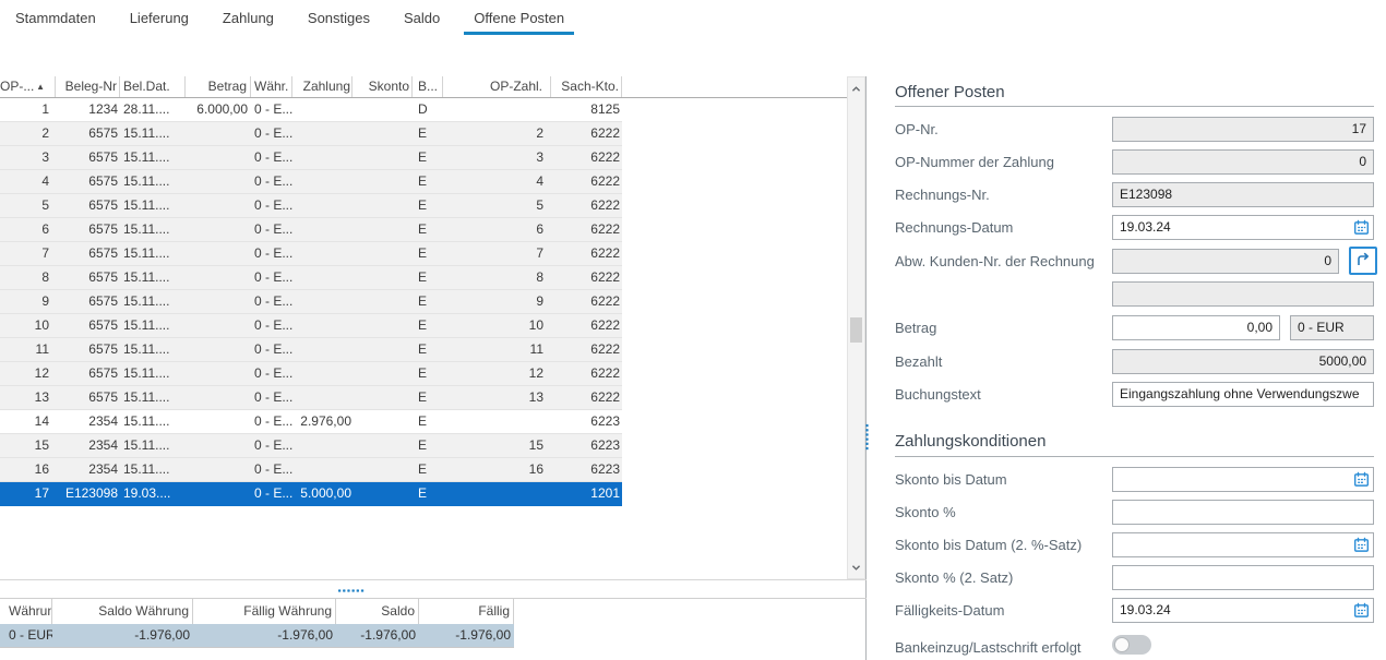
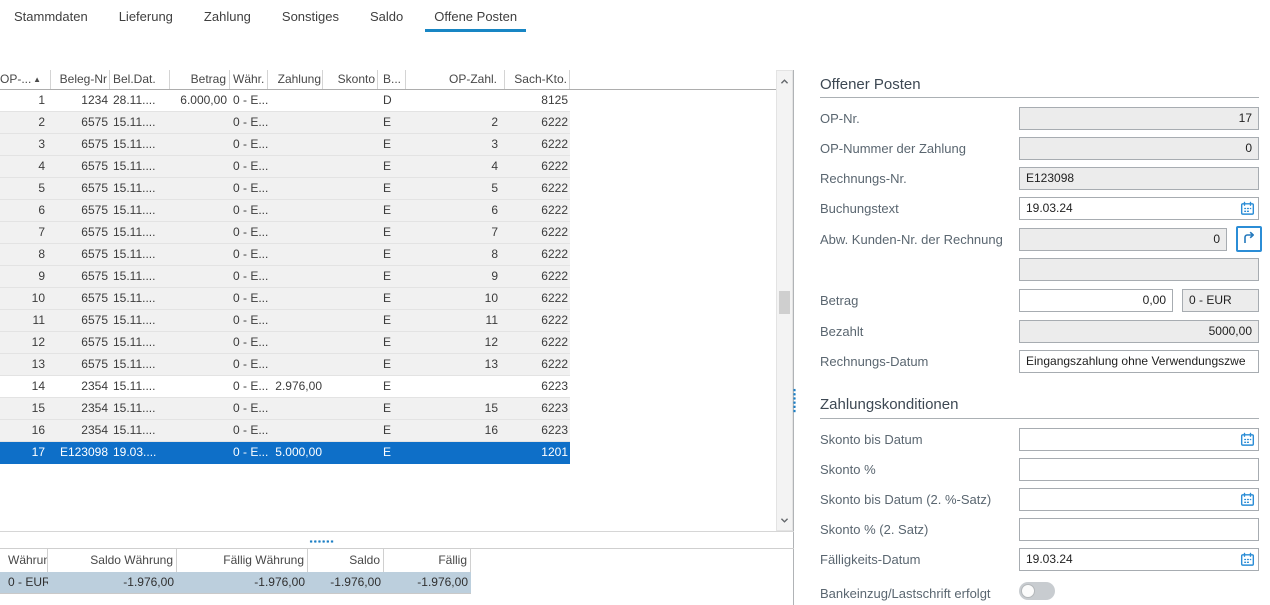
  Stammdaten
  Lieferung
  Zahlung
  Sonstiges
  Saldo
  Offene Posten
  OP-...
  ▲
  Beleg-Nr
  Bel.Dat.
  Betrag
  Währ.
  Zahlung
  Skonto
  B...
  OP-Zahl.
  Sach-Kto.
  1
  1234
  28.11....
  6.000,00
  0 - E...
  D
  8125
  2
  6575
  15.11....
  0 - E...
  E
  2
  6222
  3
  6575
  15.11....
  0 - E...
  E
  3
  6222
  4
  6575
  15.11....
  0 - E...
  E
  4
  6222
  5
  6575
  15.11....
  0 - E...
  E
  5
  6222
  6
  6575
  15.11....
  0 - E...
  E
  6
  6222
  7
  6575
  15.11....
  0 - E...
  E
  7
  6222
  8
  6575
  15.11....
  0 - E...
  E
  8
  6222
  9
  6575
  15.11....
  0 - E...
  E
  9
  6222
  10
  6575
  15.11....
  0 - E...
  E
  10
  6222
  11
  6575
  15.11....
  0 - E...
  E
  11
  6222
  12
  6575
  15.11....
  0 - E...
  E
  12
  6222
  13
  6575
  15.11....
  0 - E...
  E
  13
  6222
  14
  2354
  15.11....
  0 - E...
  2.976,00
  E
  6223
  15
  2354
  15.11....
  0 - E...
  E
  15
  6223
  16
  2354
  15.11....
  0 - E...
  E
  16
  6223
  17
  E123098
  19.03....
  0 - E...
  5.000,00
  E
  1201
  Währun
  Saldo Währung
  Fällig Währung
  Saldo
  Fällig
  0 - EUR
  -1.976,00
  -1.976,00
  -1.976,00
  -1.976,00
  Offener Posten
  OP-Nr.
  17
  OP-Nummer der Zahlung
  0
  Rechnungs-Nr.
  E123098
- Rechnungs-Datum
+ Buchungstext
  19.03.24
  Abw. Kunden-Nr. der Rechnung
  0
  Betrag
  0,00
  0 - EUR
  Bezahlt
  5000,00
- Buchungstext
+ Rechnungs-Datum
  Eingangszahlung ohne Verwendungszwe
  Zahlungskonditionen
  Skonto bis Datum
  Skonto %
  Skonto bis Datum (2. %-Satz)
  Skonto % (2. Satz)
  Fälligkeits-Datum
  19.03.24
  Bankeinzug/Lastschrift erfolgt
